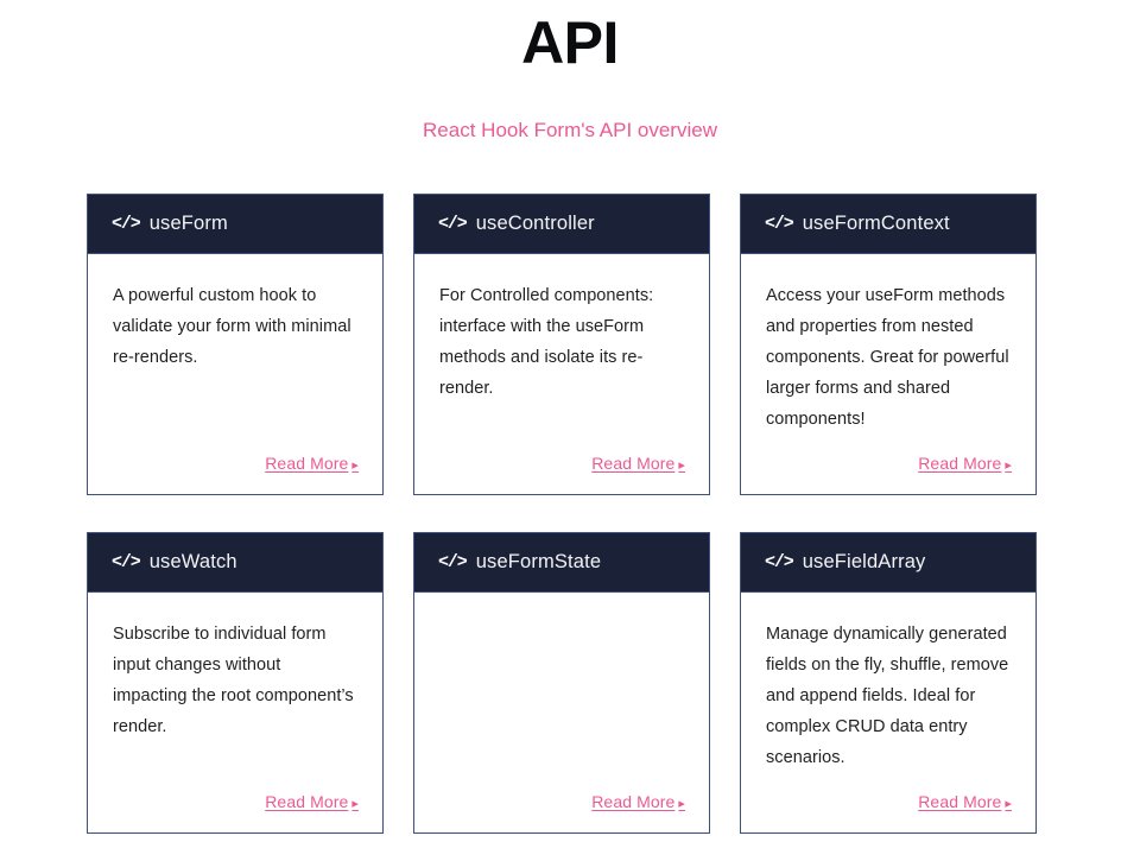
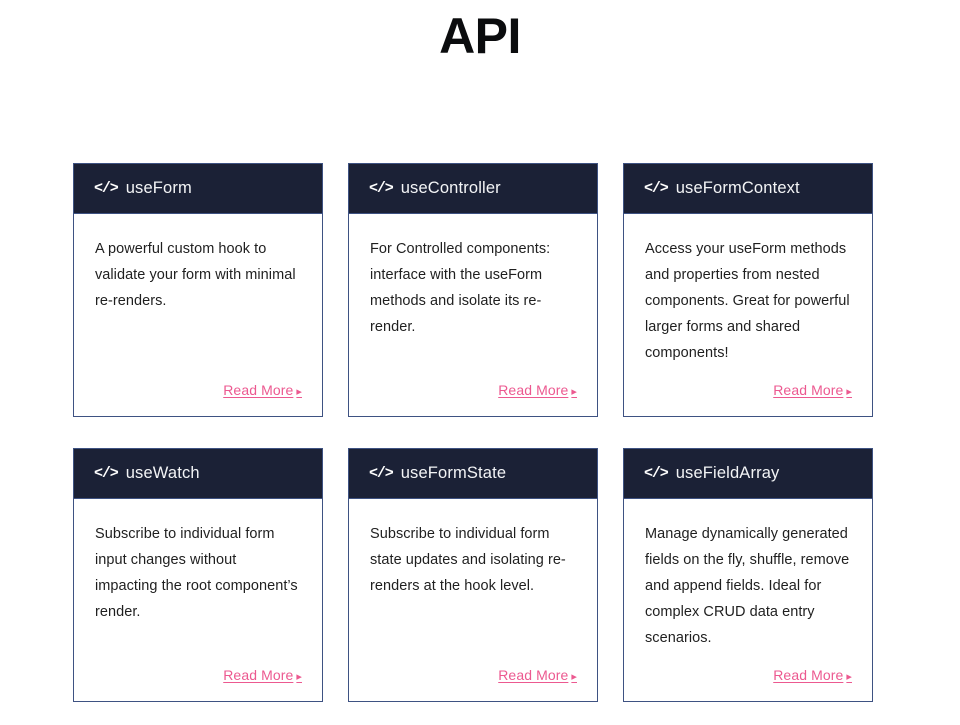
  API
- React Hook Form's API overview
  </>
  useForm
  A powerful custom hook to validate your form with minimal re-renders.
  Read More ▸
  </>
  useController
  For Controlled components: interface with the useForm methods and isolate its re-render.
  Read More ▸
  </>
  useFormContext
  Access your useForm methods and properties from nested components. Great for powerful larger forms and shared components!
  Read More ▸
  </>
  useWatch
  Subscribe to individual form input changes without impacting the root component’s render.
  Read More ▸
  </>
  useFormState
+ Subscribe to individual form state updates and isolating re-renders at the hook level.
  Read More ▸
  </>
  useFieldArray
  Manage dynamically generated fields on the fly, shuffle, remove and append fields. Ideal for complex CRUD data entry scenarios.
  Read More ▸
